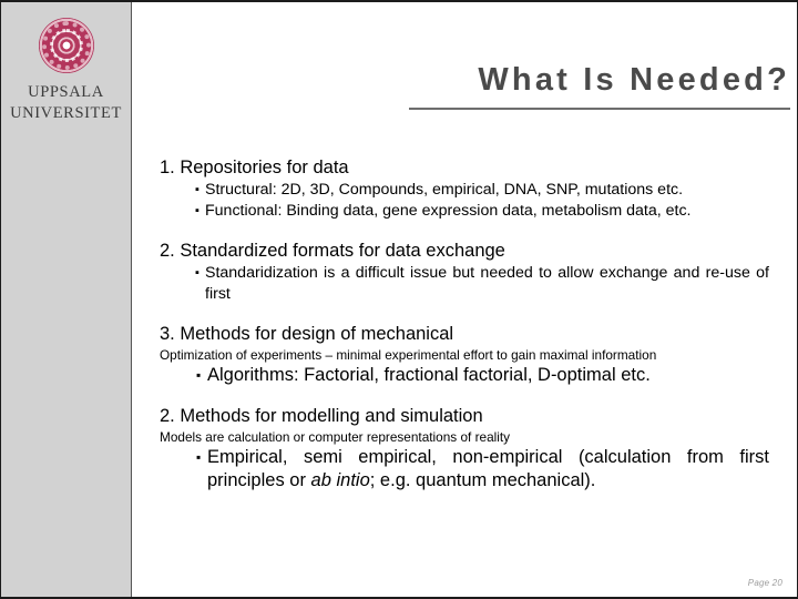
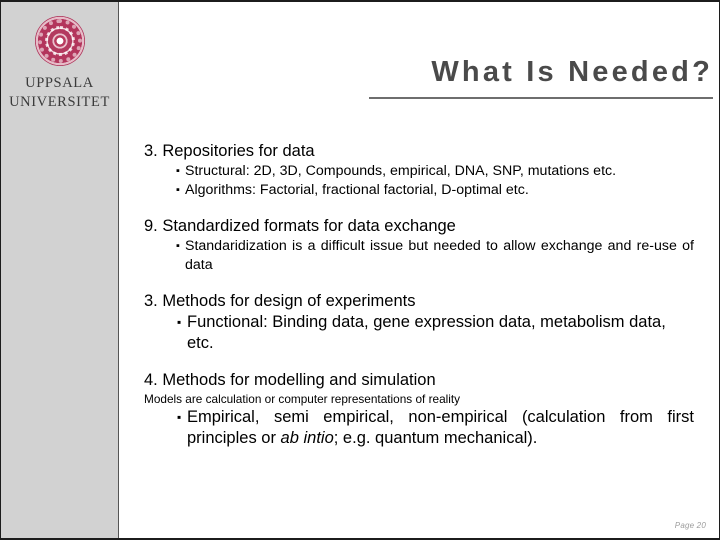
  UPPSALA
  UNIVERSITET
  What Is Needed?
- 1. Repositories for data
+ 3. Repositories for data
  ▪
  Structural: 2D, 3D, Compounds, empirical, DNA, SNP, mutations etc.
  ▪
- Functional: Binding data, gene expression data, metabolism data, etc.
+ Algorithms: Factorial, fractional factorial, D-optimal etc.
- 2. Standardized formats for data exchange
+ 9. Standardized formats for data exchange
  ▪
- Standaridization is a difficult issue but needed to allow exchange and re-use of first
+ Standaridization is a difficult issue but needed to allow exchange and re-use of data
- 3. Methods for design of mechanical
+ 3. Methods for design of experiments
- Optimization of experiments – minimal experimental effort to gain maximal information
  ▪
- Algorithms: Factorial, fractional factorial, D-optimal etc.
+ Functional: Binding data, gene expression data, metabolism data, etc.
- 2. Methods for modelling and simulation
+ 4. Methods for modelling and simulation
  Models are calculation or computer representations of reality
  ▪
  Empirical, semi empirical, non-empirical (calculation from first principles or ab intio; e.g. quantum mechanical).
  Page 20
